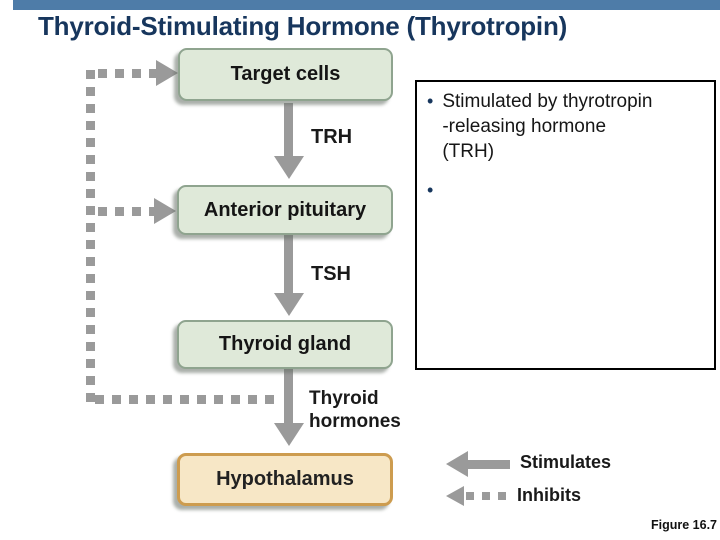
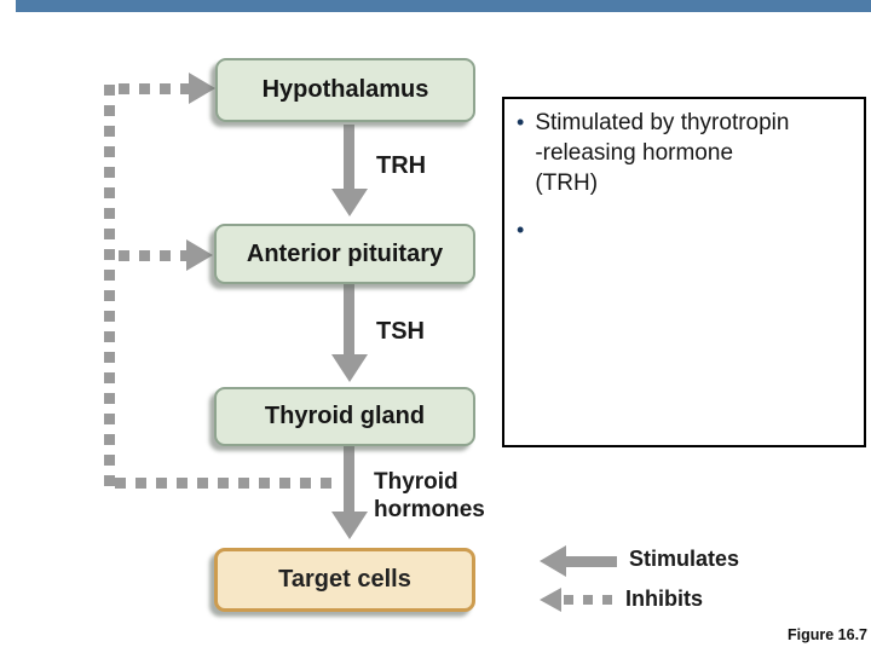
- Thyroid-Stimulating Hormone (Thyrotropin)
- Target cells
+ Hypothalamus
  Anterior pituitary
  Thyroid gland
- Hypothalamus
+ Target cells
  TRH
  TSH
  Thyroid
  hormones
  •
  Stimulated by thyrotropin
  -releasing hormone
  (TRH)
  •
  Stimulates
  Inhibits
  Figure 16.7
